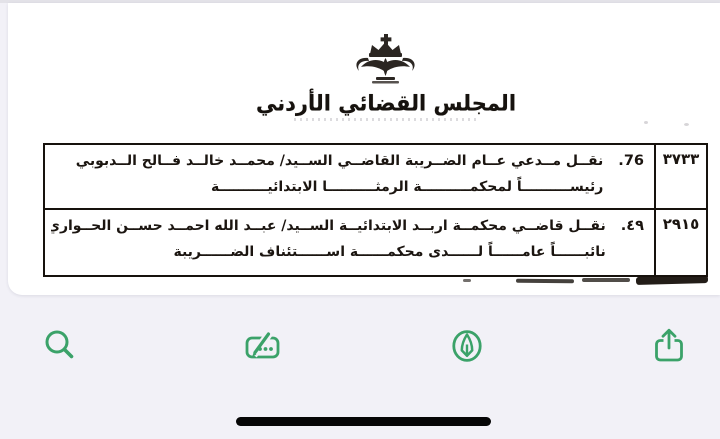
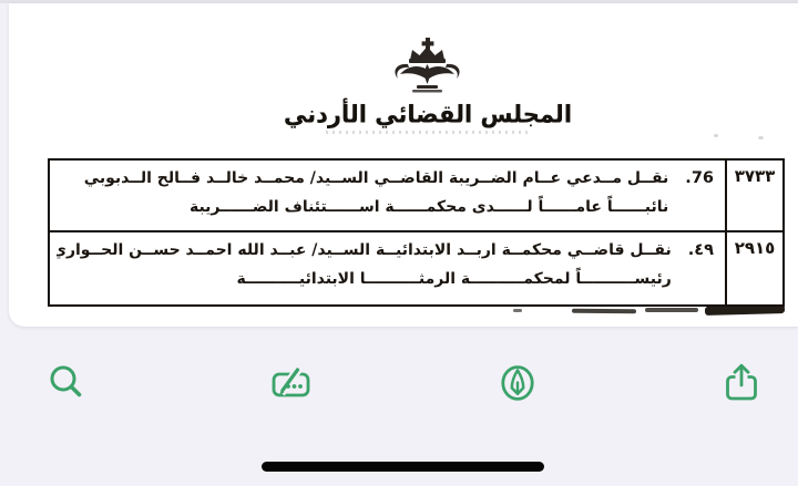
  المجلس القضائي الأردني
  ٣٧٣٣
  76.
  نقــل مــدعي عــام الضــريبة القاضــي الســيد/ محمــد خالــد فــالح الــدبوبي
- رئيســــــــــاً لمحكمــــــــــة الرمثــــــــــا الابتدائيــــــــــة
+ نائبــــــاً عامــــــاً لــــــدى محكمــــــة اســــــتئناف الضــــــريبة
  ٢٩١٥
  ٤٩.
  نقــل قاضــي محكمــة اربــد الابتدائيــة الســيد/ عبــد الله احمــد حســن الحــواري
- نائبــــــاً عامــــــاً لــــــدى محكمــــــة اســــــتئناف الضــــــريبة
+ رئيســــــــــاً لمحكمــــــــــة الرمثــــــــــا الابتدائيــــــــــة
